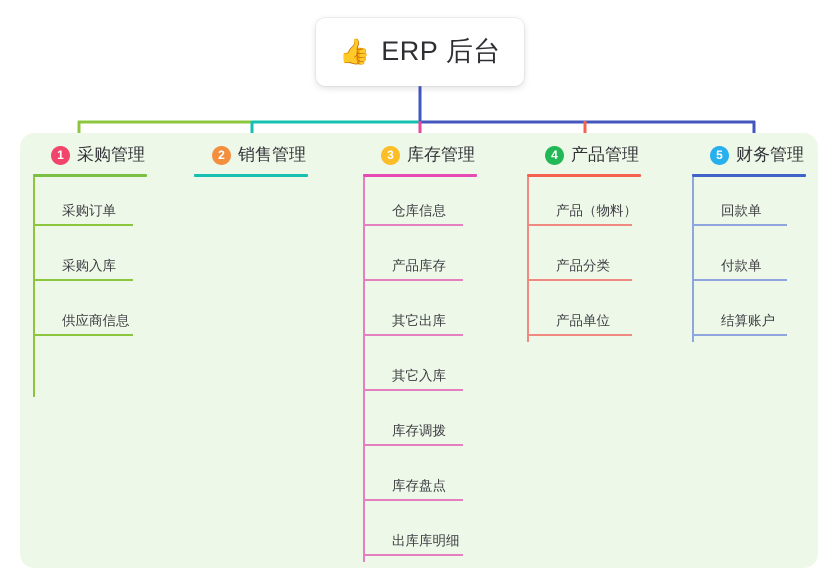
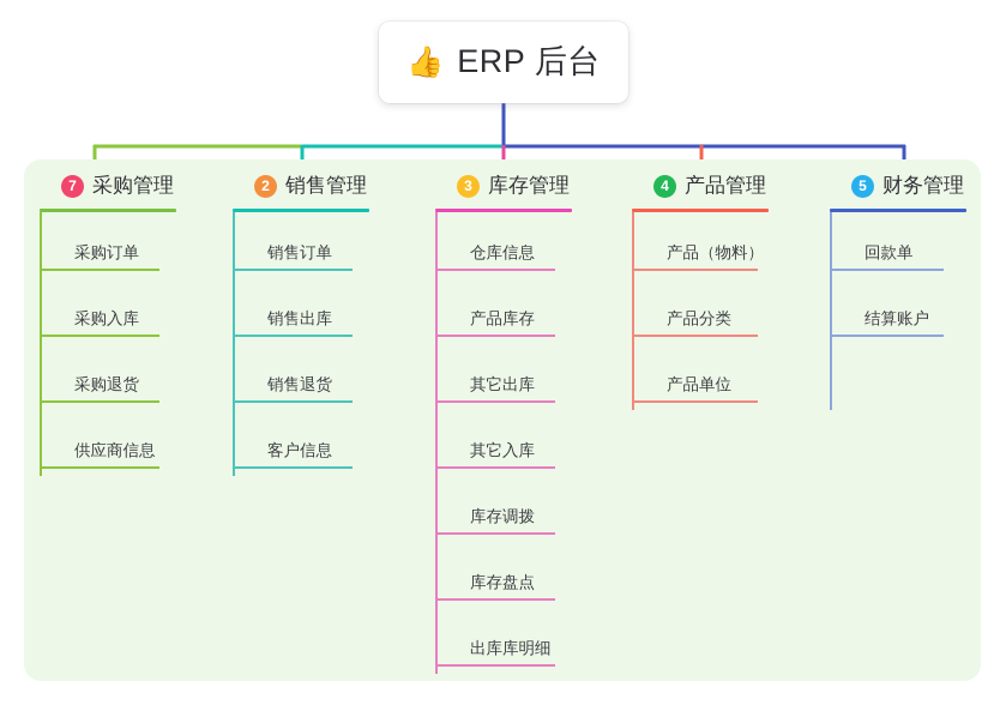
  👍
  ERP 后台
- 1
+ 7
  采购管理
  采购订单
  采购入库
+ 采购退货
  供应商信息
  2
  销售管理
+ 销售订单
+ 销售出库
+ 销售退货
+ 客户信息
  3
  库存管理
  仓库信息
  产品库存
  其它出库
  其它入库
  库存调拨
  库存盘点
  出库库明细
  4
  产品管理
  产品（物料）
  产品分类
  产品单位
  5
  财务管理
  回款单
- 付款单
  结算账户
